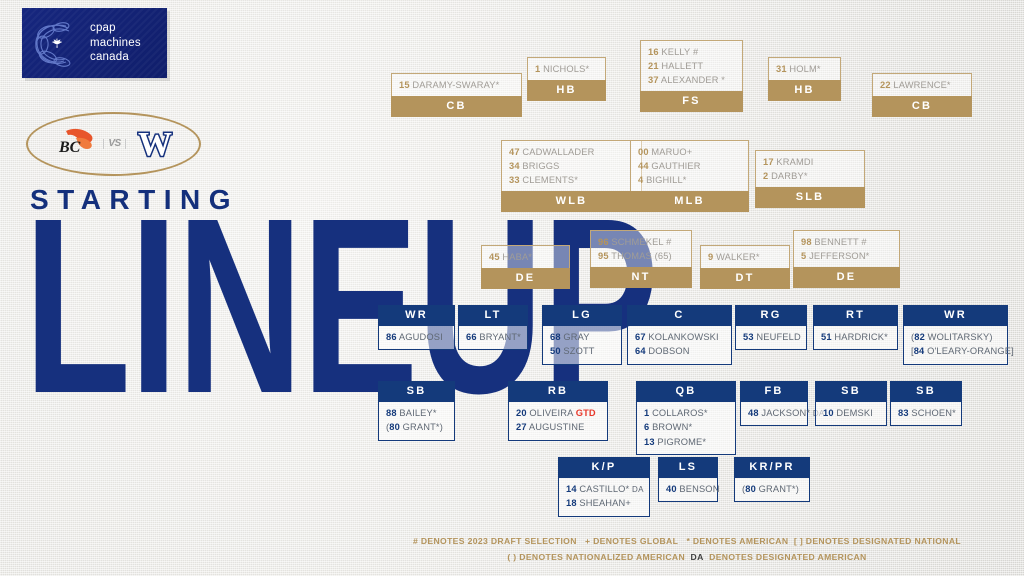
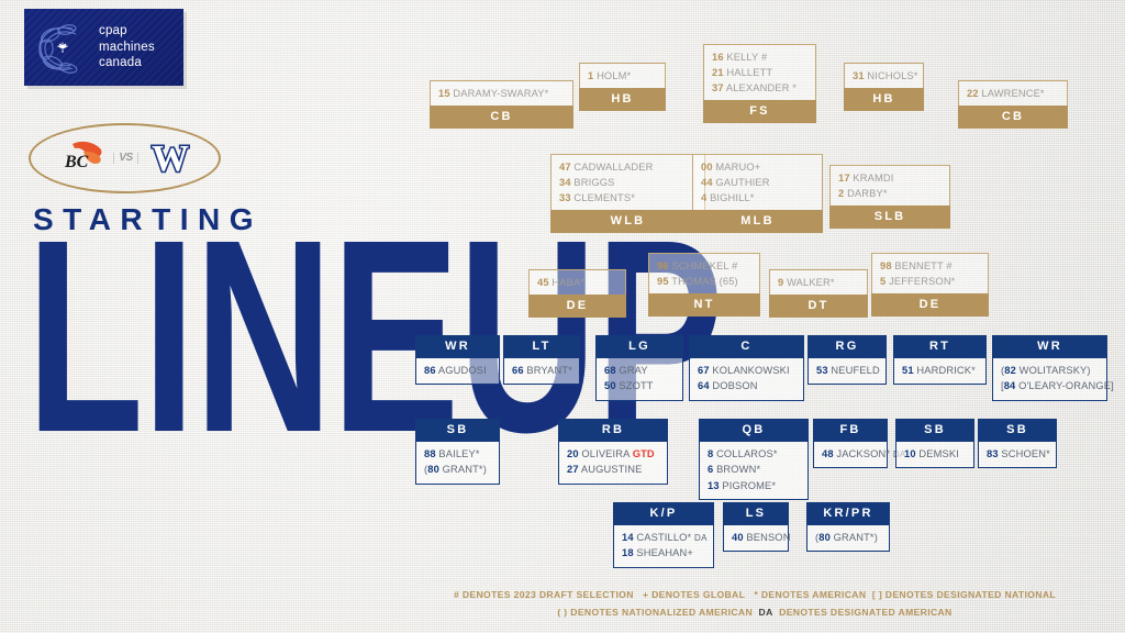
  cpap
  machines
  canada
  BC
  VS
  W
  STARTING
  15 DARAMY-SWARAY*
  CB
- 1 NICHOLS*
+ 1 HOLM*
  HB
  16 KELLY #
  21 HALLETT
  37 ALEXANDER *
  FS
- 31 HOLM*
+ 31 NICHOLS*
  HB
  22 LAWRENCE*
  CB
  47 CADWALLADER
  34 BRIGGS
  33 CLEMENTS*
  WLB
  00 MARUO+
  44 GAUTHIER
  4 BIGHILL*
  MLB
  17 KRAMDI
  2 DARBY*
  SLB
  45 HABA*
  DE
  96 SCHMEKEL #
  95 THOMAS (65)
  NT
  9 WALKER*
  DT
  98 BENNETT #
  5 JEFFERSON*
  DE
  WR
  86 AGUDOSI
  LT
  66 BRYANT*
  LG
  68 GRAY
  50 SZOTT
  C
  67 KOLANKOWSKI
  64 DOBSON
  RG
  53 NEUFELD
  RT
  51 HARDRICK*
  WR
  (82 WOLITARSKY)
  [84 O'LEARY-ORANGE]
  SB
  88 BAILEY*
  (80 GRANT*)
  RB
  20 OLIVEIRA GTD
  27 AUGUSTINE
  QB
- 1 COLLAROS*
+ 8 COLLAROS*
  6 BROWN*
  13 PIGROME*
  FB
  48 JACKSON* DA
  SB
  10 DEMSKI
  SB
  83 SCHOEN*
  K/P
  14 CASTILLO* DA
  18 SHEAHAN+
  LS
  40 BENSON
  KR/PR
  (80 GRANT*)
  # DENOTES 2023 DRAFT SELECTION + DENOTES GLOBAL * DENOTES AMERICAN [ ] DENOTES DESIGNATED NATIONAL
  ( ) DENOTES NATIONALIZED AMERICAN DA DENOTES DESIGNATED AMERICAN
